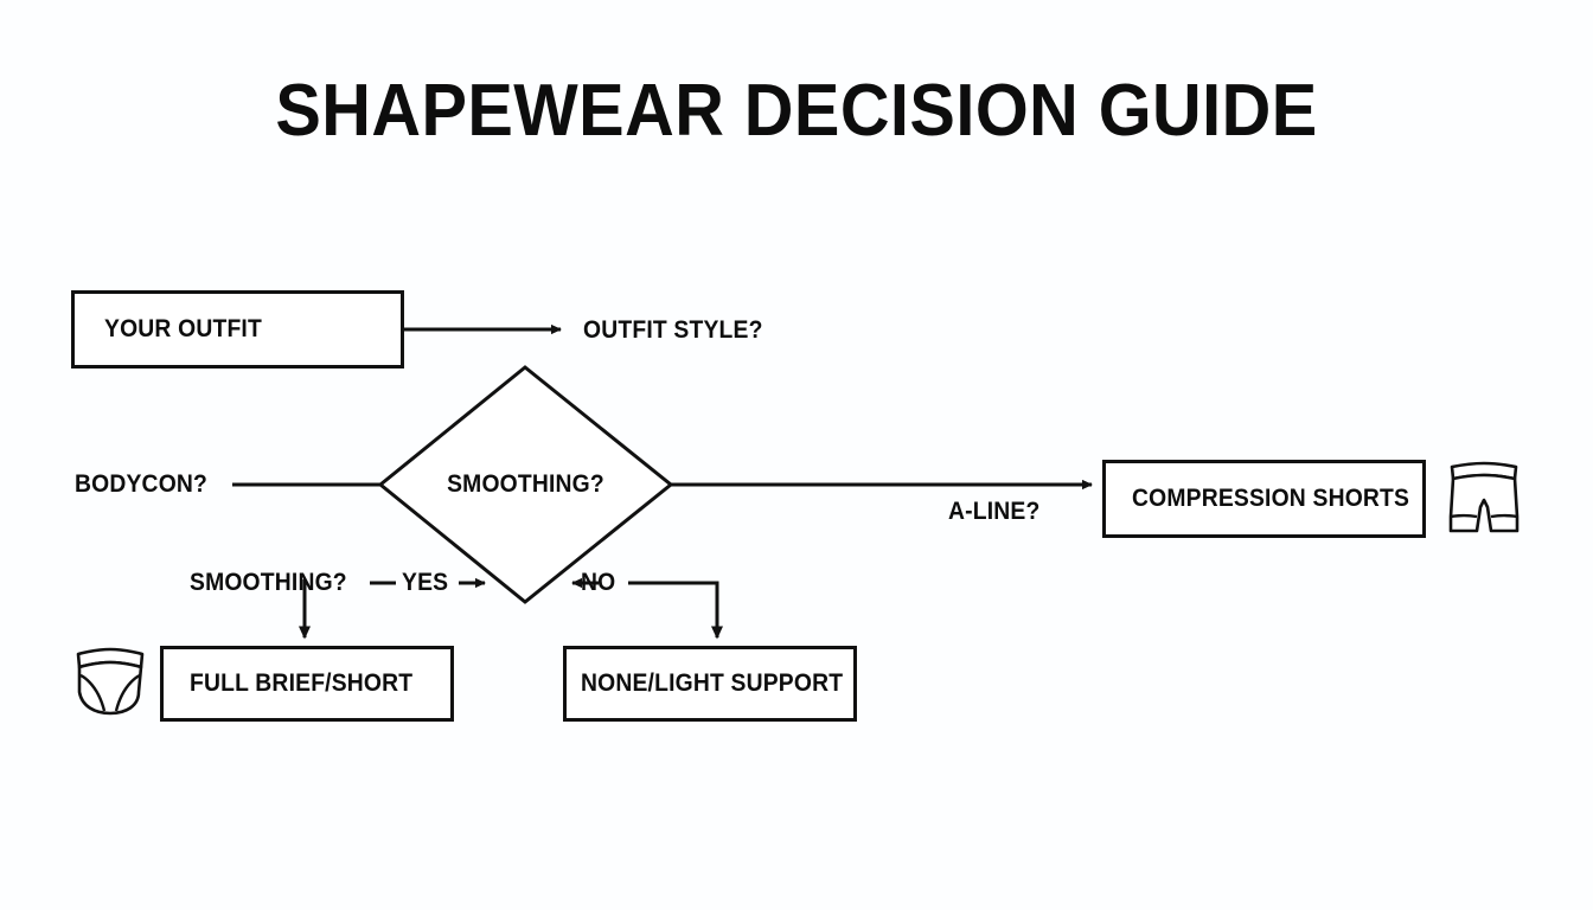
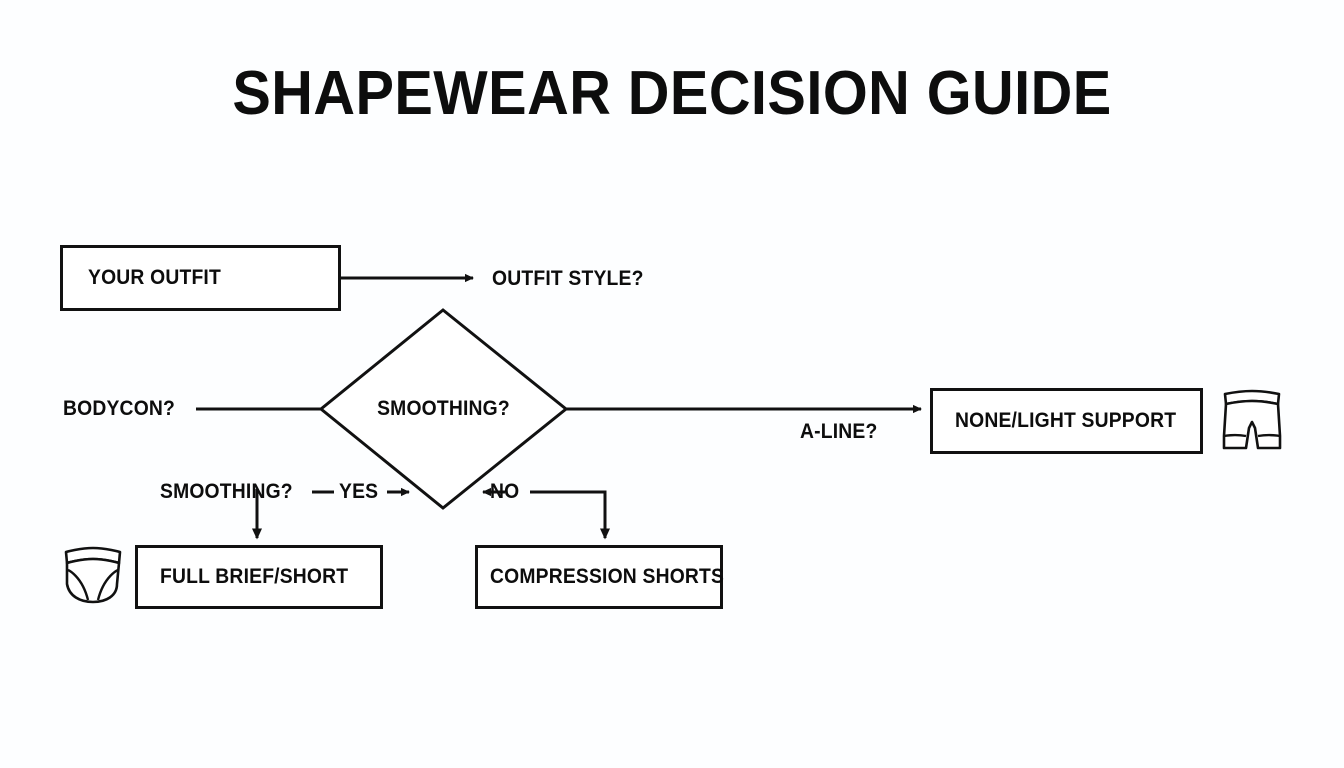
  SHAPEWEAR DECISION GUIDE
  YOUR OUTFIT
  SMOOTHING?
- COMPRESSION SHORTS
+ NONE/LIGHT SUPPORT
  FULL BRIEF/SHORT
- NONE/LIGHT SUPPORT
+ COMPRESSION SHORTS
  OUTFIT STYLE?
  BODYCON?
  A-LINE?
  SMOOTHING?
  YES
  NO
